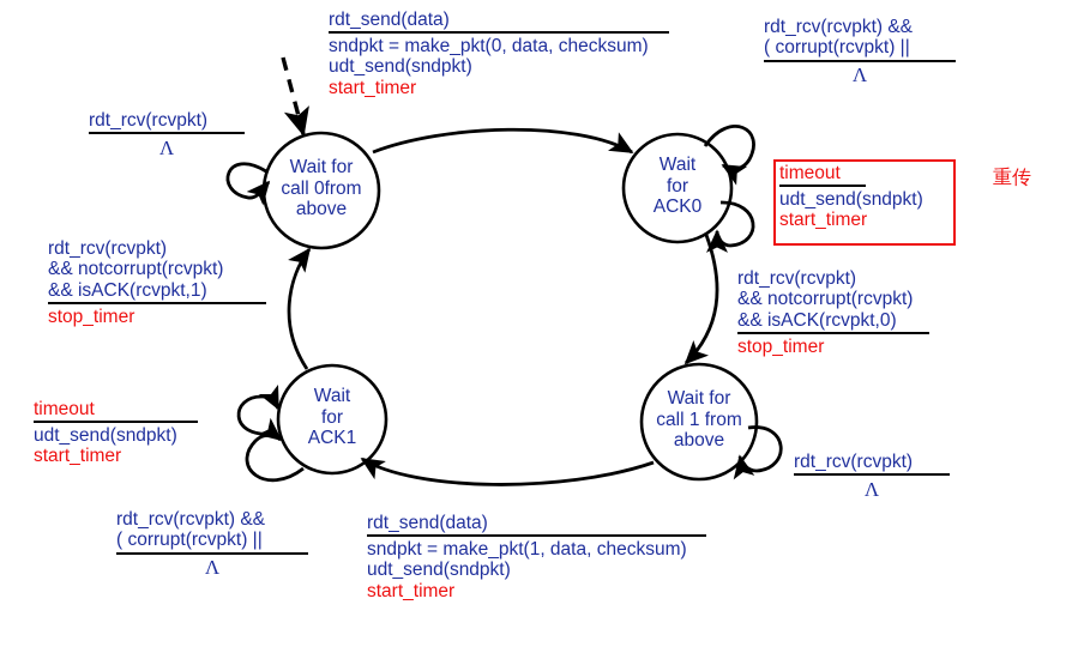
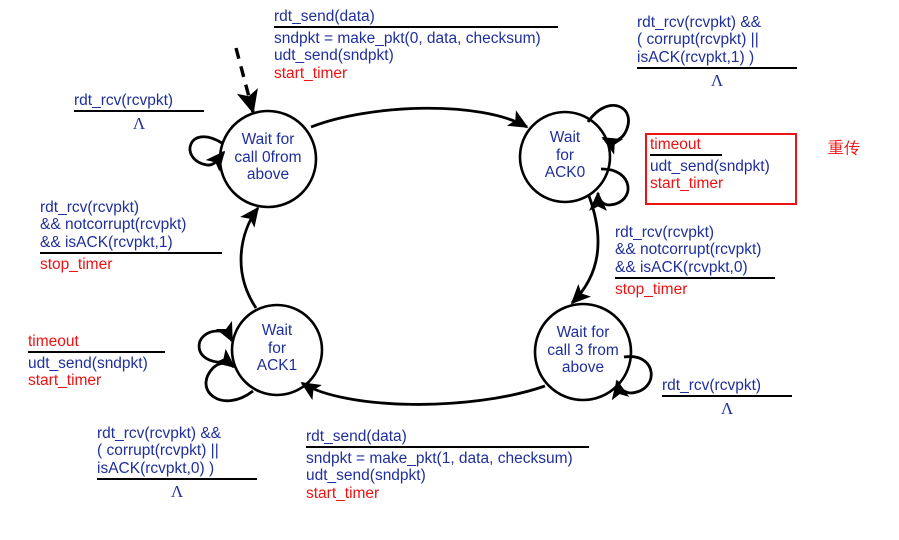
  Wait for
  call 0from
  above
  Wait
  for
  ACK0
  Wait for
- call 1 from
+ call 3 from
  above
  Wait
  for
  ACK1
  rdt_send(data)
  sndpkt = make_pkt(0, data, checksum)
  udt_send(sndpkt)
  start_timer
  rdt_rcv(rcvpkt)
  Λ
  rdt_rcv(rcvpkt) &&
  ( corrupt(rcvpkt) ||
+ isACK(rcvpkt,1) )
  Λ
  timeout
  udt_send(sndpkt)
  start_timer
  重传
  rdt_rcv(rcvpkt)
  && notcorrupt(rcvpkt)
  && isACK(rcvpkt,1)
  stop_timer
  rdt_rcv(rcvpkt)
  && notcorrupt(rcvpkt)
  && isACK(rcvpkt,0)
  stop_timer
  timeout
  udt_send(sndpkt)
  start_timer
  rdt_rcv(rcvpkt) &&
  ( corrupt(rcvpkt) ||
+ isACK(rcvpkt,0) )
  Λ
  rdt_send(data)
  sndpkt = make_pkt(1, data, checksum)
  udt_send(sndpkt)
  start_timer
  rdt_rcv(rcvpkt)
  Λ
